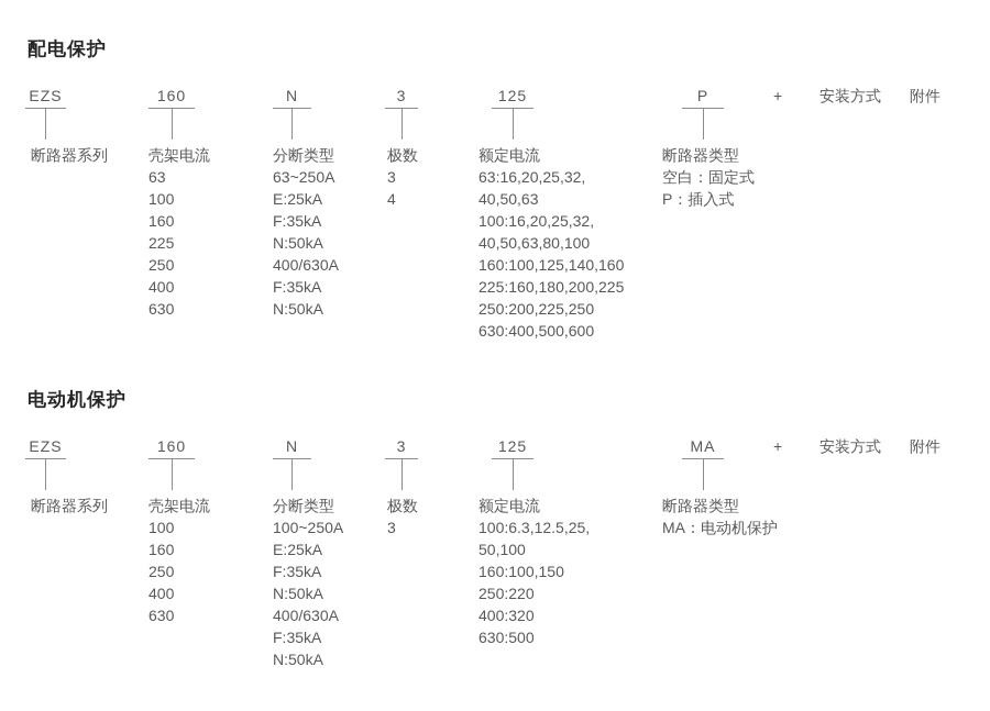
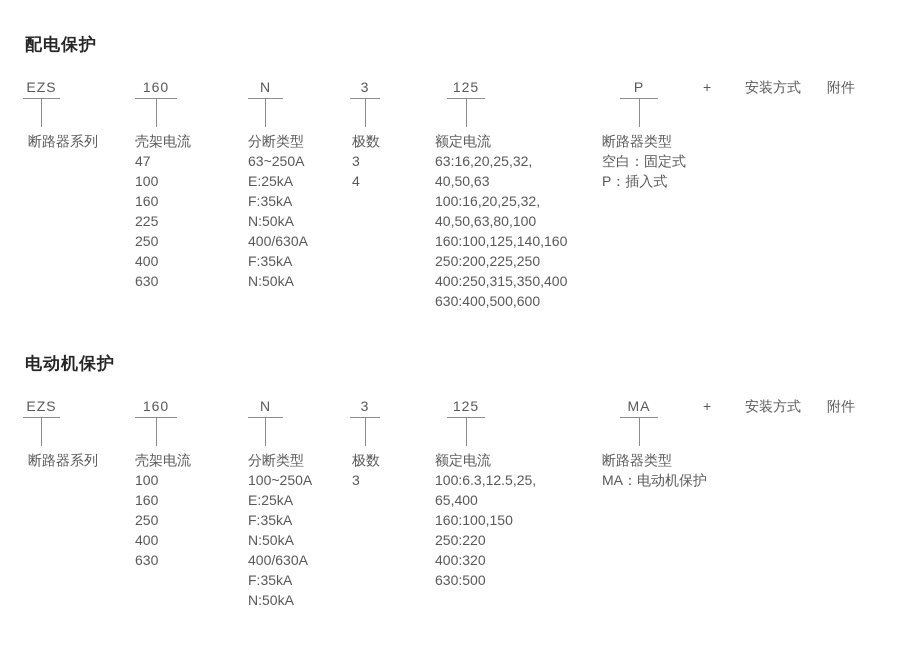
  配电保护
  EZS
  160
  N
  3
  125
  P
  +
  安装方式
  附件
  断路器系列
  壳架电流
- 63
+ 47
  100
  160
  225
  250
  400
  630
  分断类型
  63~250A
  E:25kA
  F:35kA
  N:50kA
  400/630A
  F:35kA
  N:50kA
  极数
  3
  4
  额定电流
  63:16,20,25,32,
  40,50,63
  100:16,20,25,32,
  40,50,63,80,100
  160:100,125,140,160
- 225:160,180,200,225
  250:200,225,250
+ 400:250,315,350,400
  630:400,500,600
  断路器类型
  空白：固定式
  P：插入式
  电动机保护
  EZS
  160
  N
  3
  125
  MA
  +
  安装方式
  附件
  断路器系列
  壳架电流
  100
  160
  250
  400
  630
  分断类型
  100~250A
  E:25kA
  F:35kA
  N:50kA
  400/630A
  F:35kA
  N:50kA
  极数
  3
  额定电流
  100:6.3,12.5,25,
- 50,100
+ 65,400
  160:100,150
  250:220
  400:320
  630:500
  断路器类型
  MA：电动机保护
